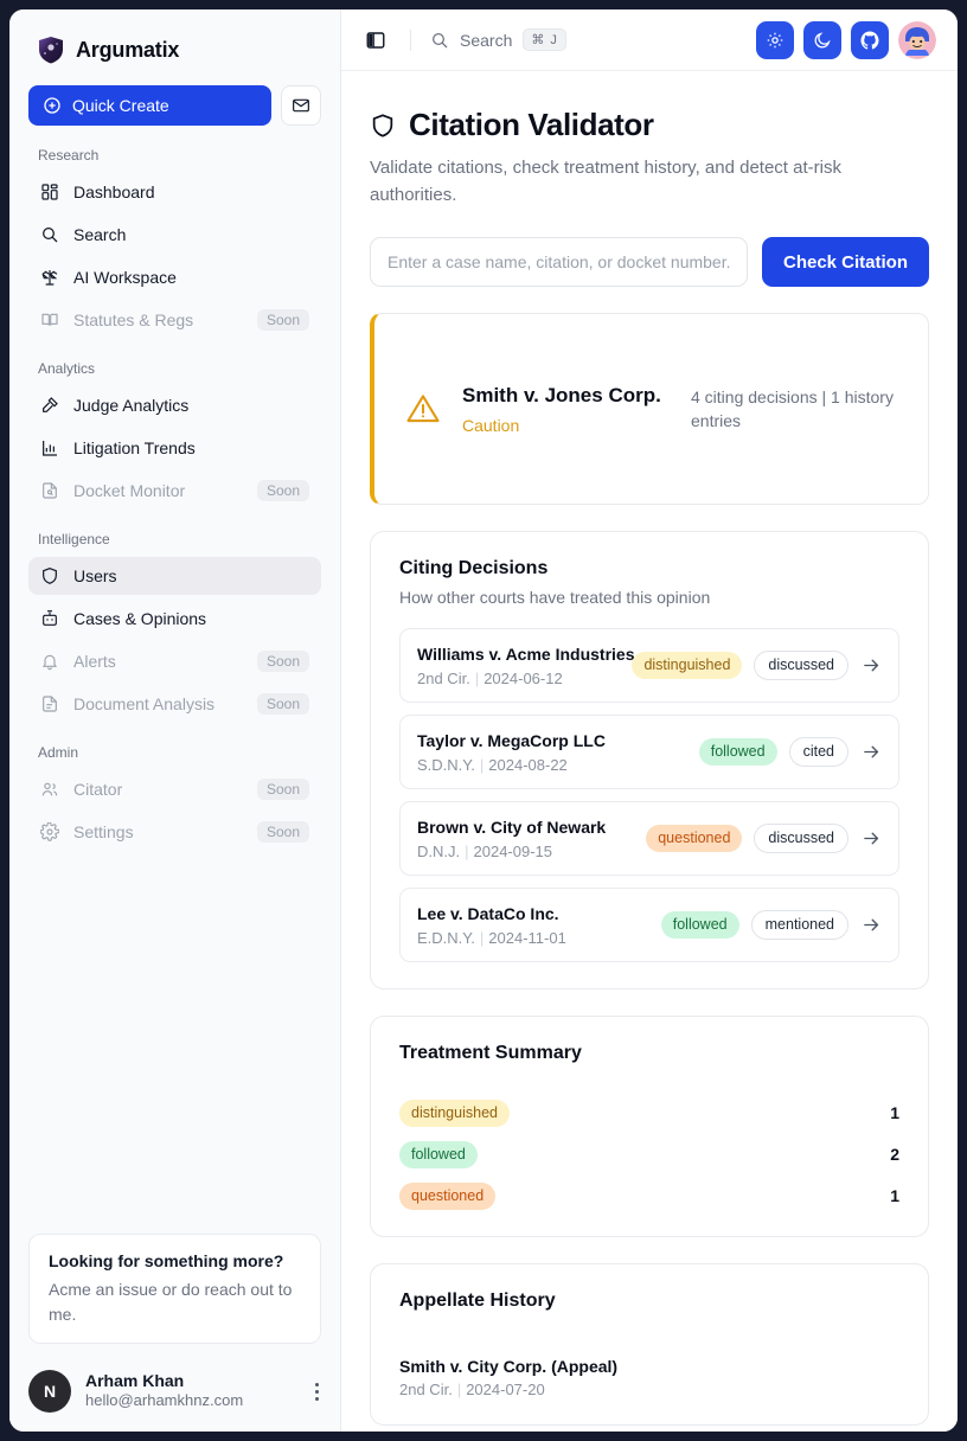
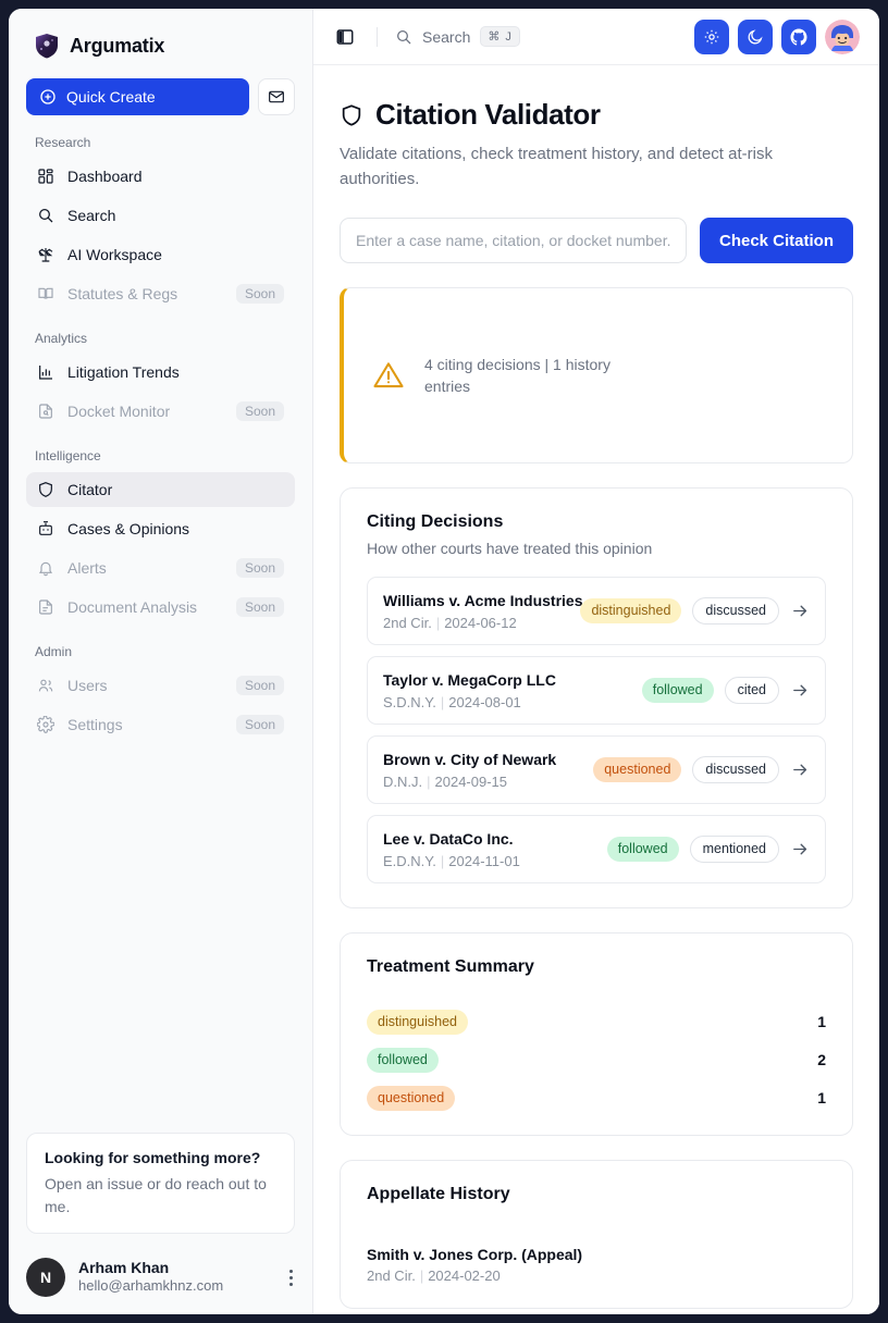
  Argumatix
  Quick Create
  Research
  Dashboard
  Search
  AI Workspace
  Statutes & Regs
  Soon
  Analytics
- Judge Analytics
  Litigation Trends
  Docket Monitor
  Soon
  Intelligence
- Users
+ Citator
  Cases & Opinions
  Alerts
  Soon
  Document Analysis
  Soon
  Admin
- Citator
+ Users
  Soon
  Settings
  Soon
  Looking for something more?
- Acme an issue or do reach out to me.
+ Open an issue or do reach out to me.
  N
  Arham Khan
  hello@arhamkhnz.com
  Search
  ⌘ J
  Citation Validator
  Validate citations, check treatment history, and detect at-risk authorities.
  Enter a case name, citation, or docket number.
  Check Citation
- Smith v. Jones Corp.
- Caution
  4 citing decisions | 1 history entries
  Citing Decisions
  How other courts have treated this opinion
  Williams v. Acme Industries
  2nd Cir. | 2024-06-12
  distinguished
  discussed
  Taylor v. MegaCorp LLC
- S.D.N.Y. | 2024-08-22
+ S.D.N.Y. | 2024-08-01
  followed
  cited
  Brown v. City of Newark
  D.N.J. | 2024-09-15
  questioned
  discussed
  Lee v. DataCo Inc.
  E.D.N.Y. | 2024-11-01
  followed
  mentioned
  Treatment Summary
  distinguished
  1
  followed
  2
  questioned
  1
  Appellate History
- Smith v. City Corp. (Appeal)
+ Smith v. Jones Corp. (Appeal)
- 2nd Cir. | 2024-07-20
+ 2nd Cir. | 2024-02-20
